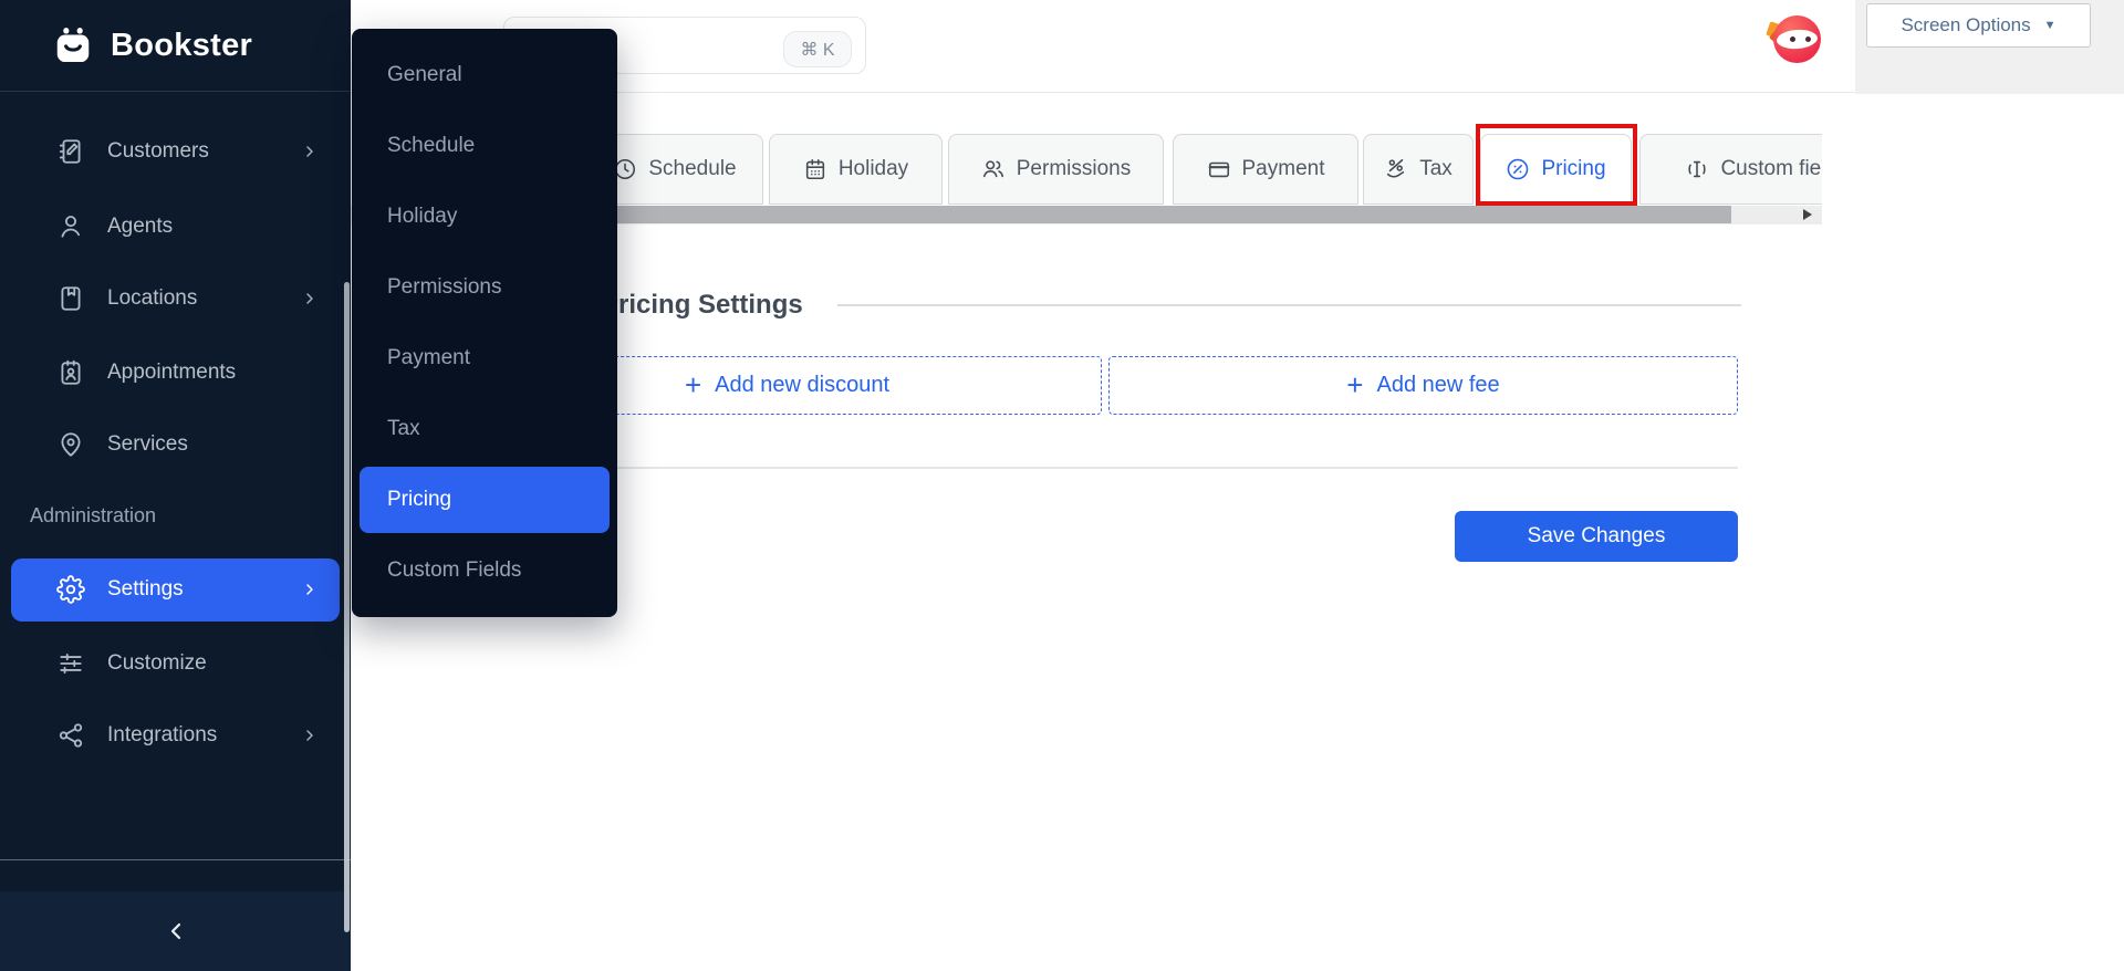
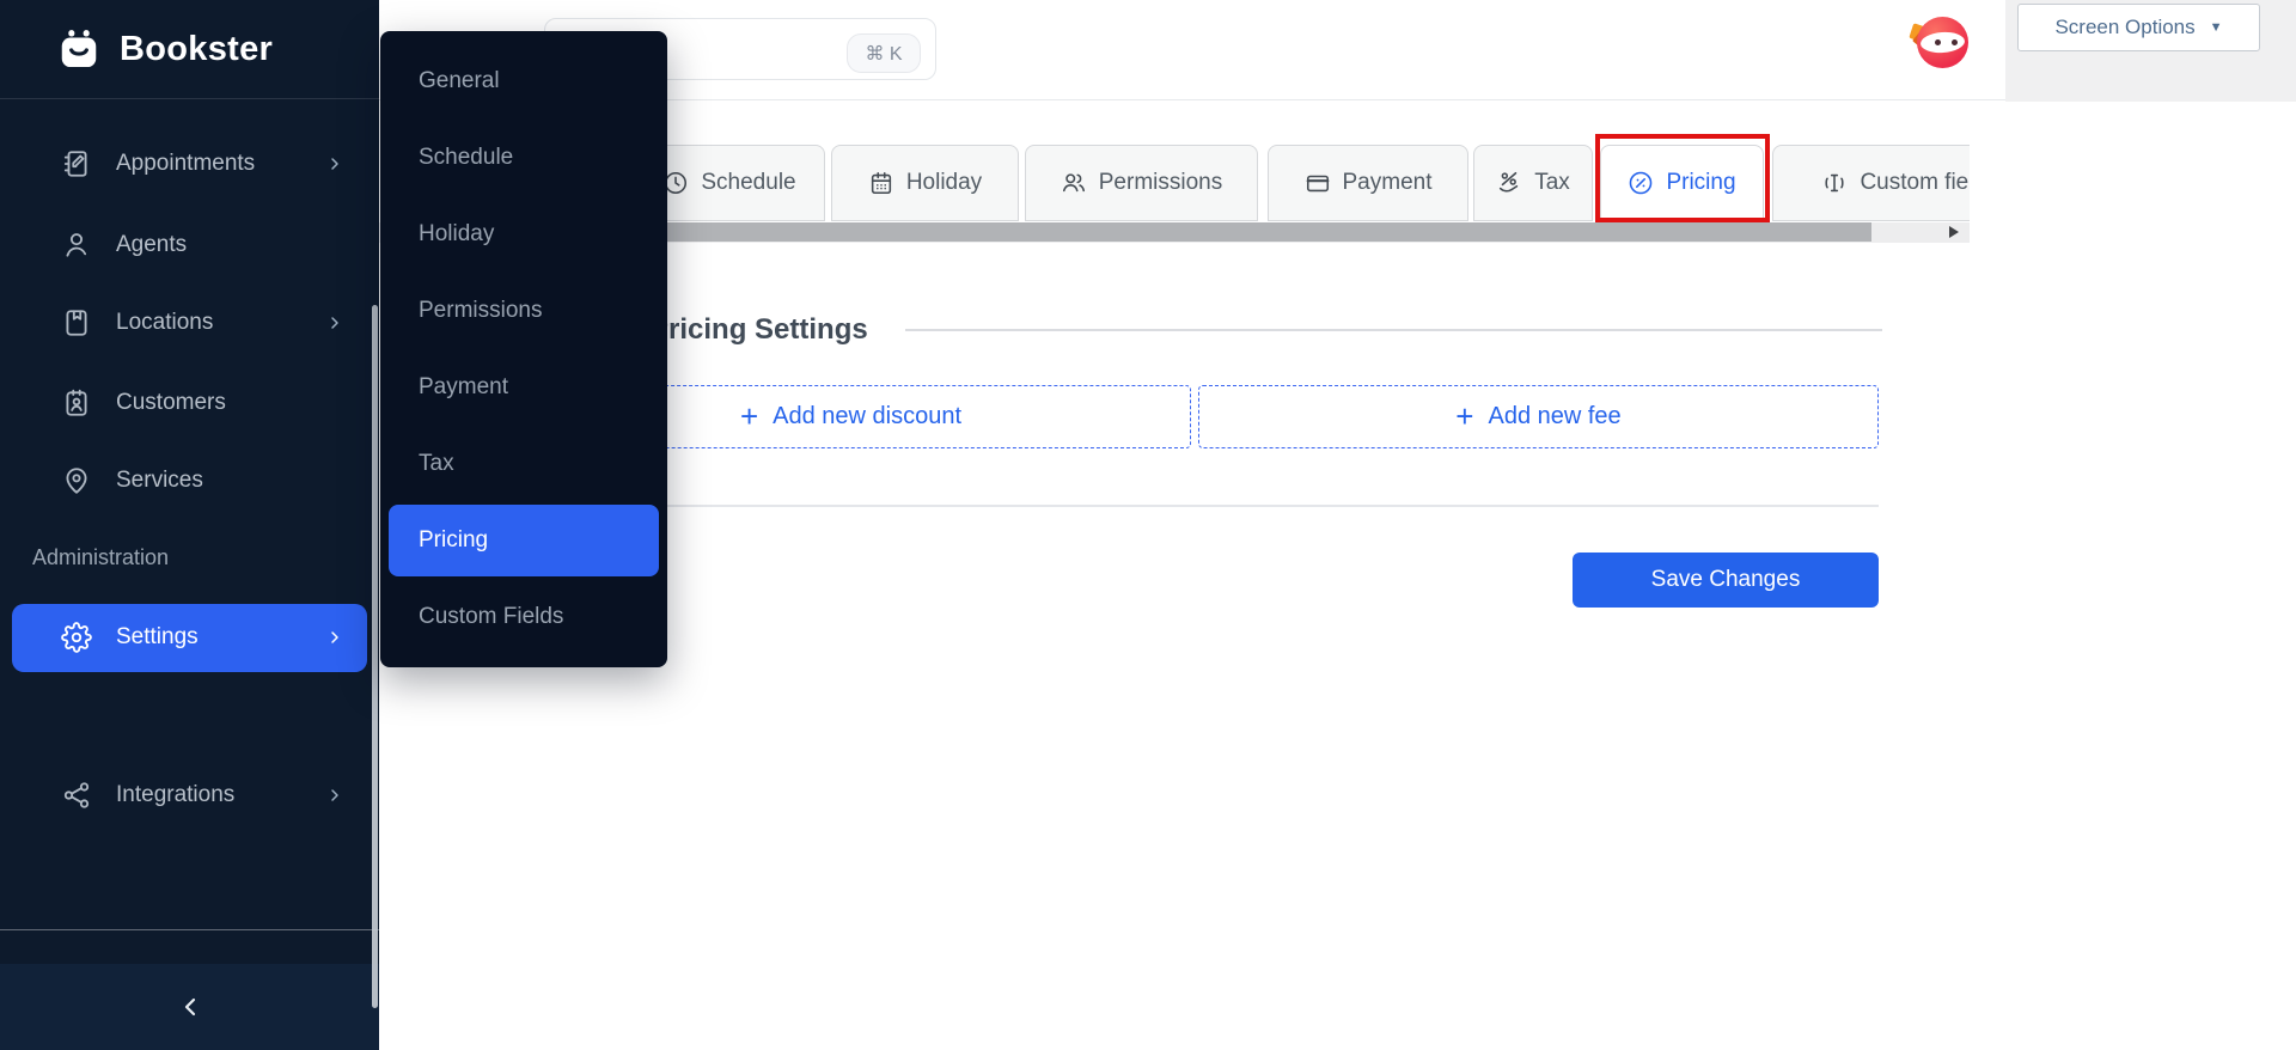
  ⌘ K
  Screen Options
  ▼
  Schedule
  Holiday
  Permissions
  Payment
  Tax
  Pricing
  Custom fie
  ricing Settings
  +
  Add new discount
  +
  Add new fee
  Save Changes
  Bookster
- Customers
+ Appointments
  Agents
  Locations
- Appointments
+ Customers
  Services
  Administration
  Settings
- Customize
  Integrations
  General
  Schedule
  Holiday
  Permissions
  Payment
  Tax
  Pricing
  Custom Fields
